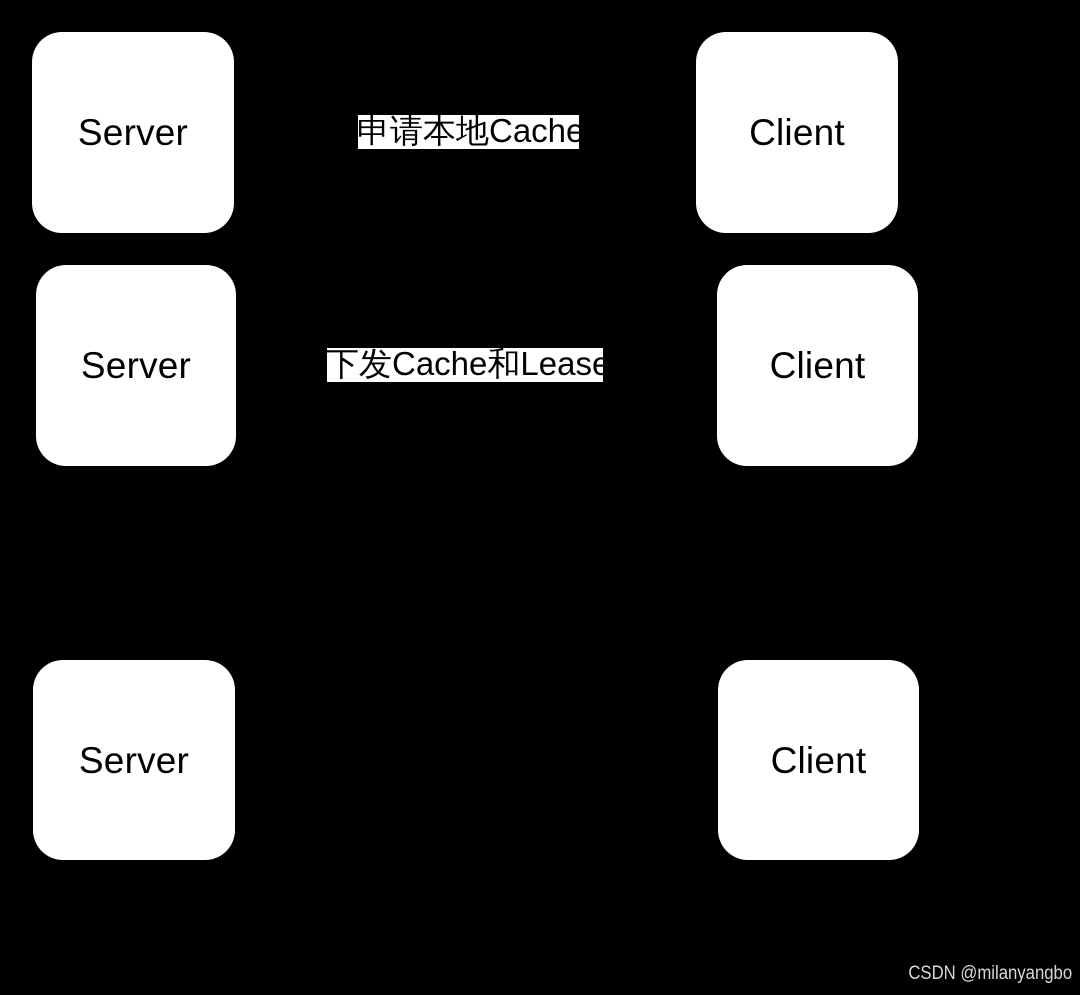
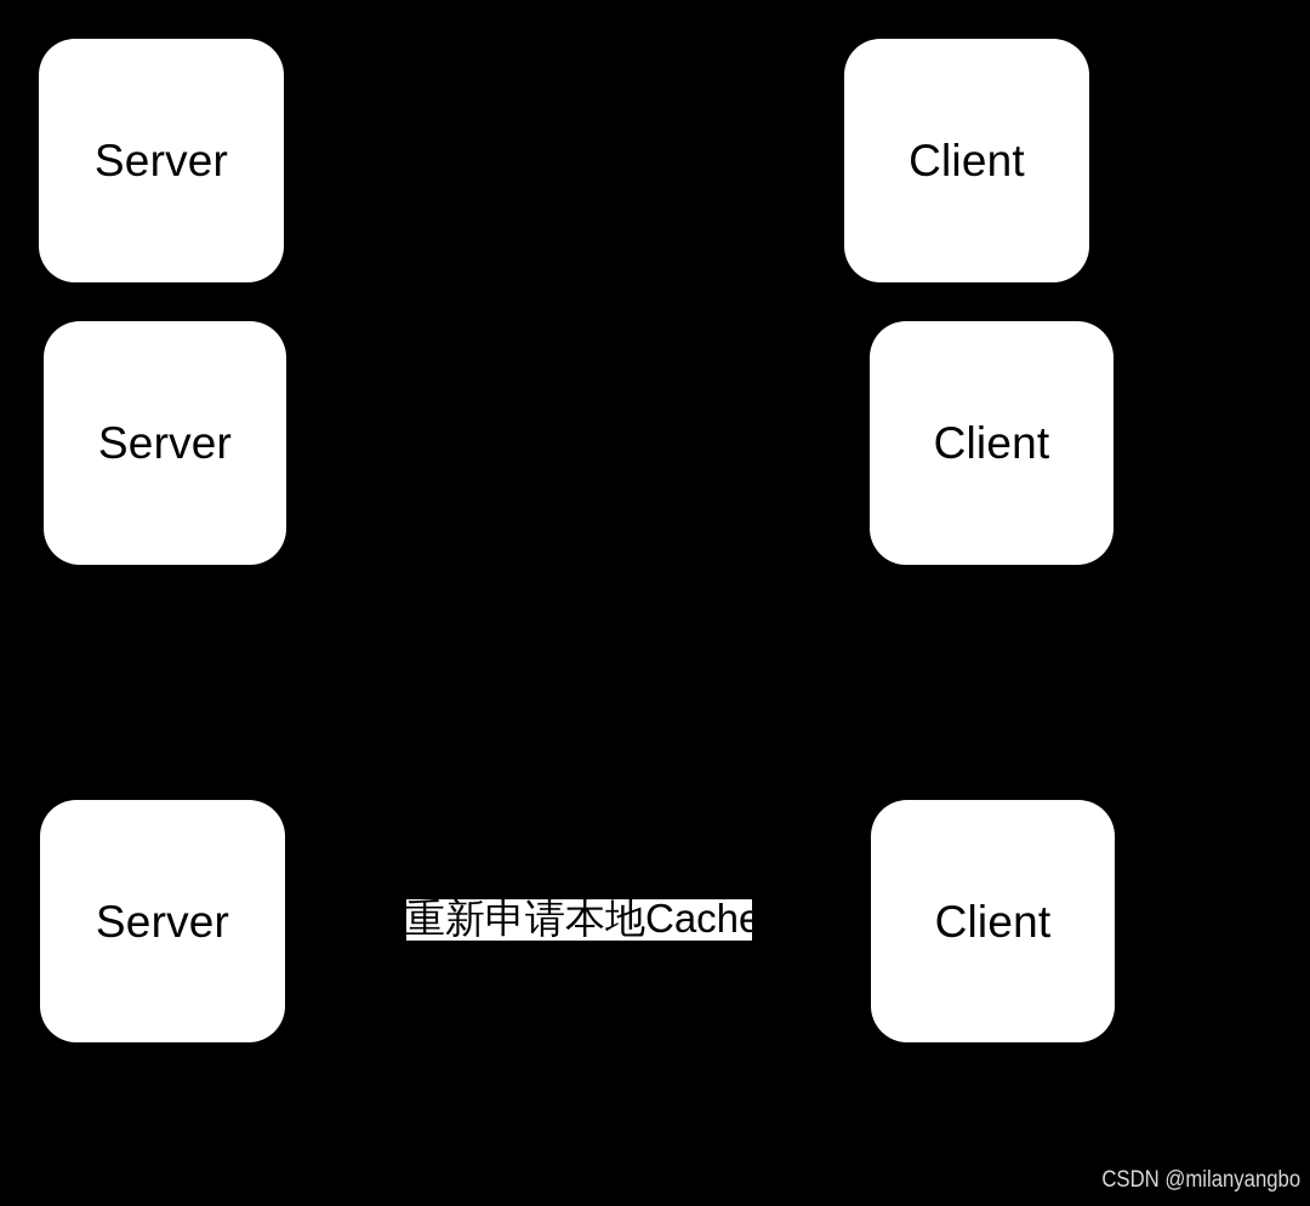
  Server
- 申请本地Cache
  Client
  Server
- 下发Cache和Lease
  Client
  Server
+ 重新申请本地Cache
  Client
  CSDN @milanyangbo
